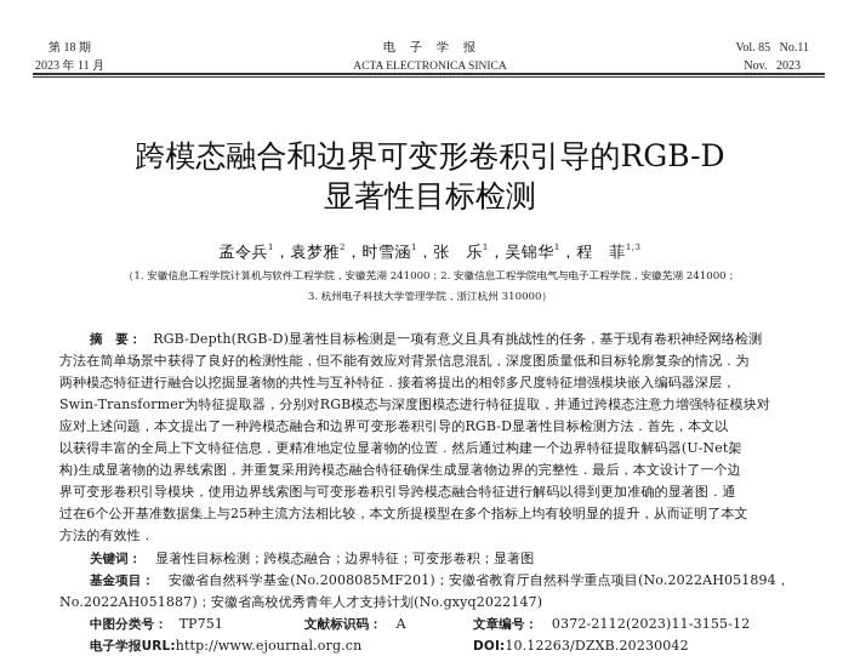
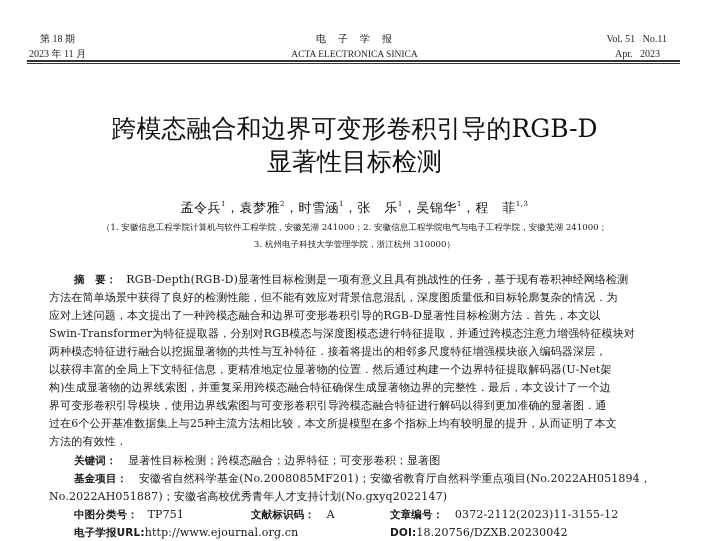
  第 18 期
  2023 年 11 月
  电 子 学 报
  ACTA ELECTRONICA SINICA
- Vol. 85 No.11
+ Vol. 51 No.11
- Nov. 2023
+ Apr. 2023
  跨模态融合和边界可变形卷积引导的RGB-D
  显著性目标检测
  孟令兵1，袁梦雅2，时雪涵1，张 乐1，吴锦华1，程 菲1,3
  （1. 安徽信息工程学院计算机与软件工程学院，安徽芜湖 241000；2. 安徽信息工程学院电气与电子工程学院，安徽芜湖 241000；
  3. 杭州电子科技大学管理学院，浙江杭州 310000）
  摘 要： RGB-Depth(RGB-D)显著性目标检测是一项有意义且具有挑战性的任务，基于现有卷积神经网络检测
  方法在简单场景中获得了良好的检测性能，但不能有效应对背景信息混乱，深度图质量低和目标轮廓复杂的情况．为
- 两种模态特征进行融合以挖掘显著物的共性与互补特征．接着将提出的相邻多尺度特征增强模块嵌入编码器深层，
+ 应对上述问题，本文提出了一种跨模态融合和边界可变形卷积引导的RGB-D显著性目标检测方法．首先，本文以
  Swin-Transformer为特征提取器，分别对RGB模态与深度图模态进行特征提取，并通过跨模态注意力增强特征模块对
- 应对上述问题，本文提出了一种跨模态融合和边界可变形卷积引导的RGB-D显著性目标检测方法．首先，本文以
+ 两种模态特征进行融合以挖掘显著物的共性与互补特征．接着将提出的相邻多尺度特征增强模块嵌入编码器深层，
  以获得丰富的全局上下文特征信息，更精准地定位显著物的位置．然后通过构建一个边界特征提取解码器(U-Net架
  构)生成显著物的边界线索图，并重复采用跨模态融合特征确保生成显著物边界的完整性．最后，本文设计了一个边
  界可变形卷积引导模块，使用边界线索图与可变形卷积引导跨模态融合特征进行解码以得到更加准确的显著图．通
  过在6个公开基准数据集上与25种主流方法相比较，本文所提模型在多个指标上均有较明显的提升，从而证明了本文
  方法的有效性．
  关键词： 显著性目标检测；跨模态融合；边界特征；可变形卷积；显著图
  基金项目： 安徽省自然科学基金(No.2008085MF201)；安徽省教育厅自然科学重点项目(No.2022AH051894，
  No.2022AH051887)；安徽省高校优秀青年人才支持计划(No.gxyq2022147)
  中图分类号： TP751
  文献标识码： A
  文章编号： 0372-2112(2023)11-3155-12
  电子学报URL:http://www.ejournal.org.cn
- DOI:10.12263/DZXB.20230042
+ DOI:18.20756/DZXB.20230042
